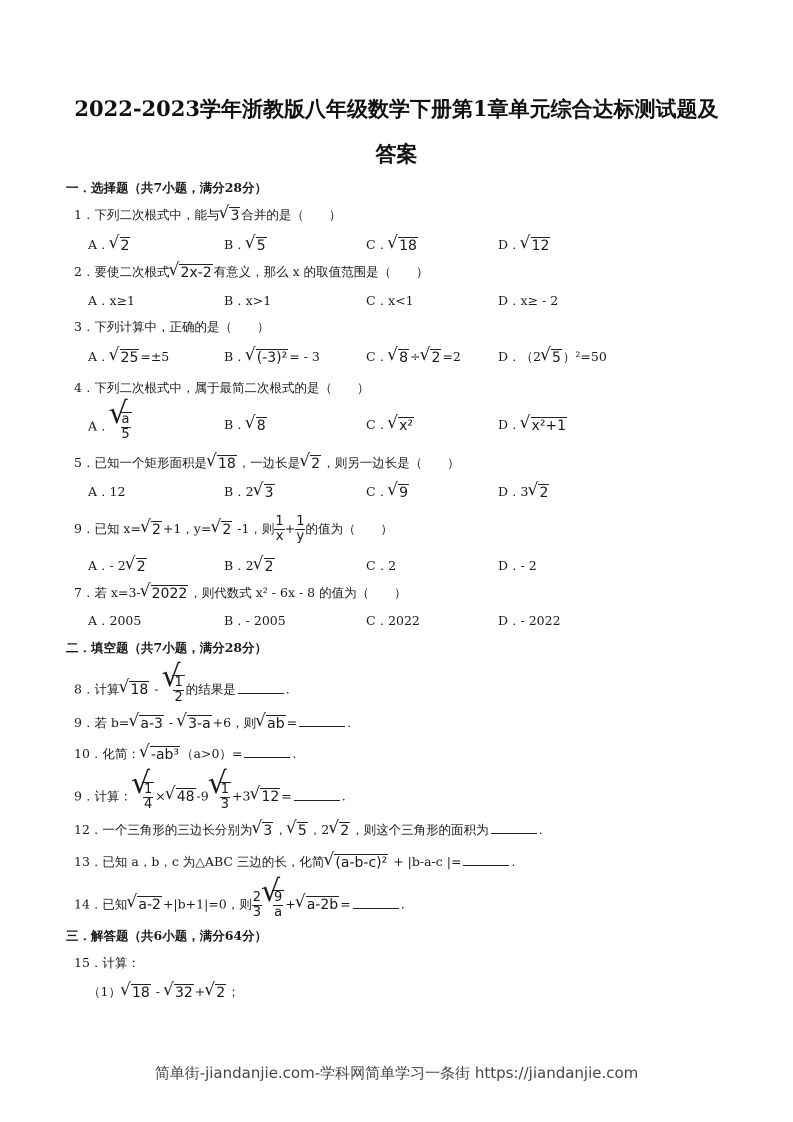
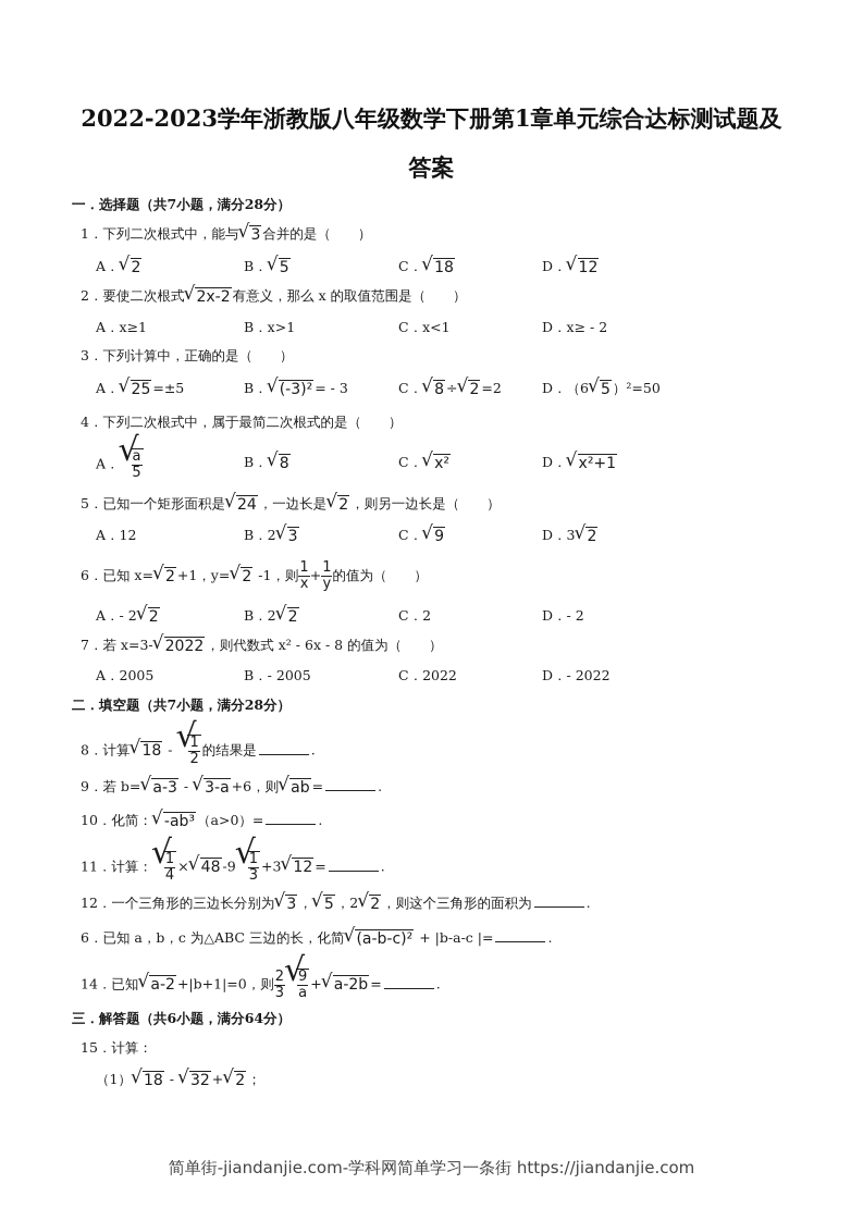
  2022-2023学年浙教版八年级数学下册第1章单元综合达标测试题及
  答案
  一．选择题（共7小题，满分28分）
  1．下列二次根式中，能与 3 合并的是（ ）
  A． 2
  B． 5
  C． 18
  D． 12
  2．要使二次根式 2x-2 有意义，那么 x 的取值范围是（ ）
  A．x≥1
  B．x>1
  C．x<1
  D．x≥ - 2
  3．下列计算中，正确的是（ ）
  A． 25 =±5
  B． (-3)² = - 3
  C． 8 ÷ 2 =2
- D．（2 5 ）²=50
+ D．（6 5 ）²=50
  4．下列二次根式中，属于最简二次根式的是（ ）
  A．
  a
  5
  B． 8
  C． x²
  D． x²+1
- 5．已知一个矩形面积是 18 ，一边长是 2 ，则另一边长是（ ）
+ 5．已知一个矩形面积是 24 ，一边长是 2 ，则另一边长是（ ）
  A．12
  B．2 3
  C． 9
  D．3 2
- 9．已知 x= 2 +1，y= 2 -1，则
+ 6．已知 x= 2 +1，y= 2 -1，则
  1
  x
  +
  1
  y
  的值为（ ）
  A．- 2 2
  B．2 2
  C．2
  D．- 2
  7．若 x=3- 2022 ，则代数式 x² - 6x - 8 的值为（ ）
  A．2005
  B．- 2005
  C．2022
  D．- 2022
  二．填空题（共7小题，满分28分）
  8．计算 18 -
  1
  2
  的结果是 .
  9．若 b= a-3 - 3-a +6，则 ab = .
  10．化简： -ab³ （a>0）= .
- 9．计算：
+ 11．计算：
  1
  4
  × 48 -9
  1
  3
  +3 12 = .
  12．一个三角形的三边长分别为 3 ， 5 ，2 2 ，则这个三角形的面积为 .
- 13．已知 a，b，c 为△ABC 三边的长，化简 (a-b-c)² + |b-a-c |= .
+ 6．已知 a，b，c 为△ABC 三边的长，化简 (a-b-c)² + |b-a-c |= .
  14．已知 a-2 +|b+1|=0，则
  2
  3
  9
  a
  + a-2b = .
  三．解答题（共6小题，满分64分）
  15．计算：
  （1） 18 - 32 + 2 ；
  简单街-jiandanjie.com-学科网简单学习一条街 https://jiandanjie.com
